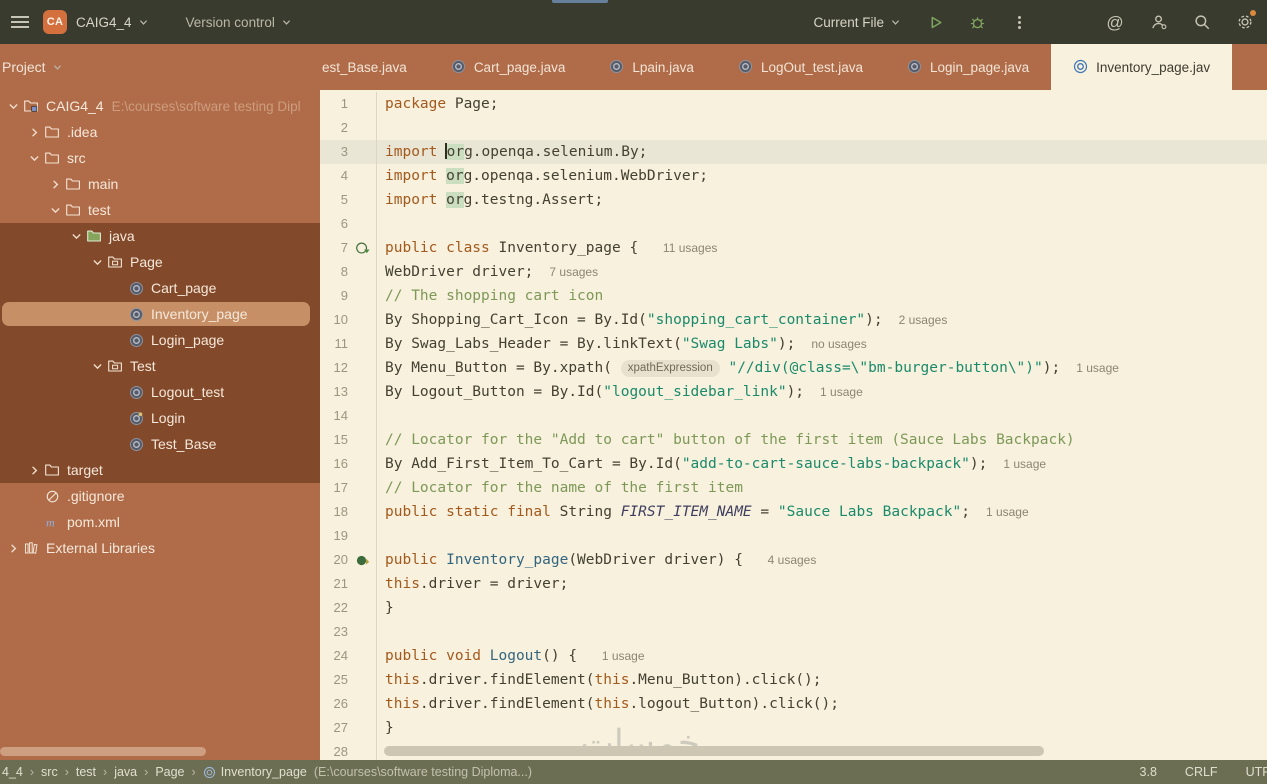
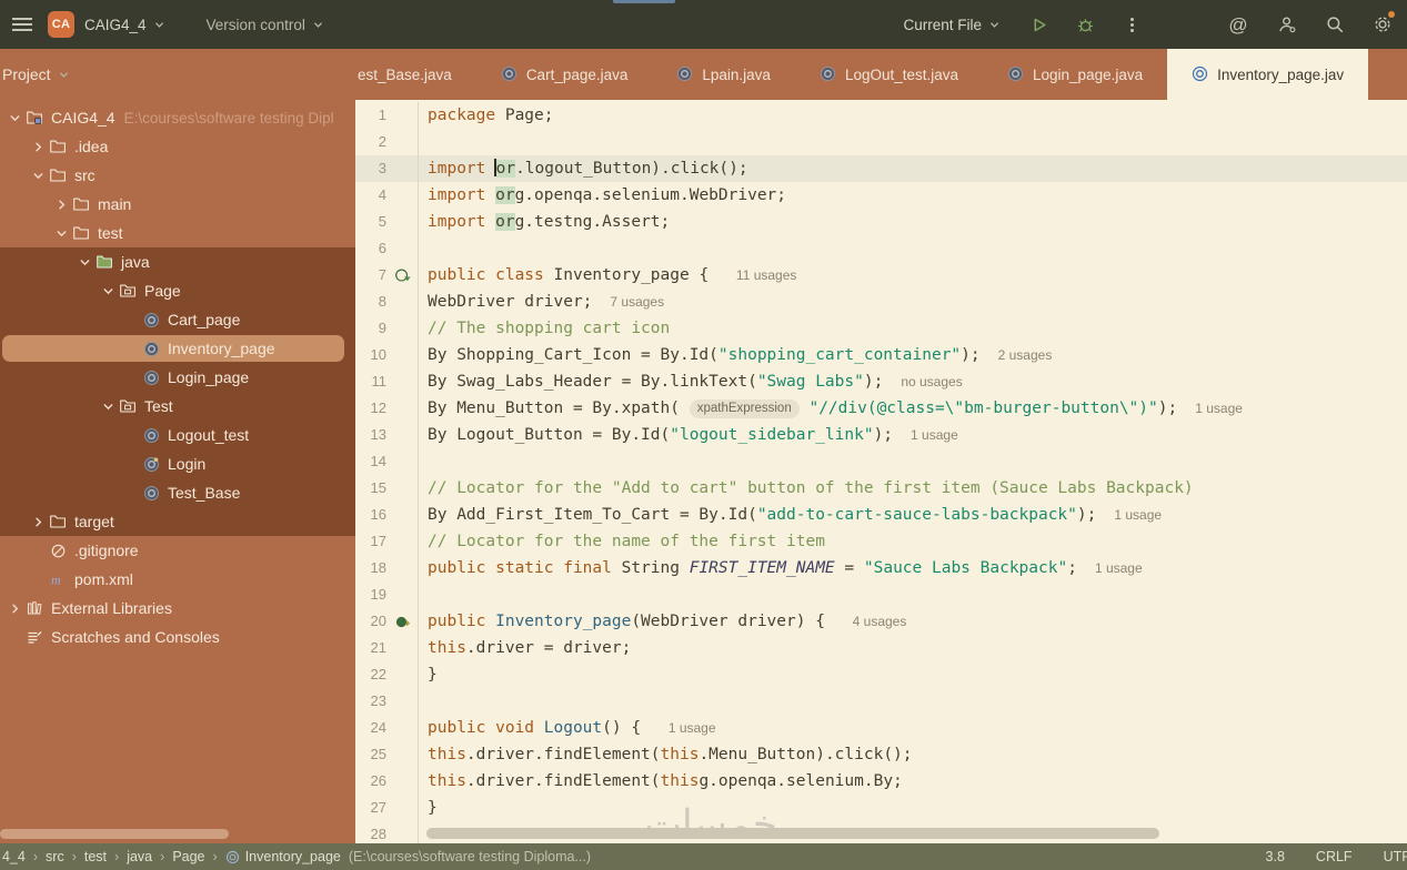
  CA
  CAIG4_4
  Version control
  Current File
  @
  Project
  est_Base.java
  Cart_page.java
  Lpain.java
  LogOut_test.java
  Login_page.java
  Inventory_page.jav
  CAIG4_4
  E:\courses\software testing Dipl
  .idea
  src
  main
  test
  java
  Page
  Cart_page
  Inventory_page
  Login_page
  Test
  Logout_test
  Login
  Test_Base
  target
  .gitignore
  m
  pom.xml
  External Libraries
+ Scratches and Consoles
  1
  package Page;
  2
  3
- import org.openqa.selenium.By;
+ import or.logout_Button).click();
  4
  import org.openqa.selenium.WebDriver;
  5
  import org.testng.Assert;
  6
  7
  public class Inventory_page { 11 usages
  8
  WebDriver driver; 7 usages
  9
  // The shopping cart icon
  10
  By Shopping_Cart_Icon = By.Id("shopping_cart_container"); 2 usages
  11
  By Swag_Labs_Header = By.linkText("Swag Labs"); no usages
  12
  By Menu_Button = By.xpath( xpathExpression "//div(@class=\"bm-burger-button\")"); 1 usage
  13
  By Logout_Button = By.Id("logout_sidebar_link"); 1 usage
  14
  15
  // Locator for the "Add to cart" button of the first item (Sauce Labs Backpack)
  16
  By Add_First_Item_To_Cart = By.Id("add-to-cart-sauce-labs-backpack"); 1 usage
  17
  // Locator for the name of the first item
  18
  public static final String FIRST_ITEM_NAME = "Sauce Labs Backpack"; 1 usage
  19
  20
  public Inventory_page(WebDriver driver) { 4 usages
  21
  this.driver = driver;
  22
  }
  23
  24
  public void Logout() { 1 usage
  25
  this.driver.findElement(this.Menu_Button).click();
  26
- this.driver.findElement(this.logout_Button).click();
+ this.driver.findElement(thisg.openqa.selenium.By;
  27
  }
  28
  خمسات
  4_4
  ›
  src
  ›
  test
  ›
  java
  ›
  Page
  ›
  Inventory_page
  (E:\courses\software testing Diploma...)
  3.8
  CRLF
